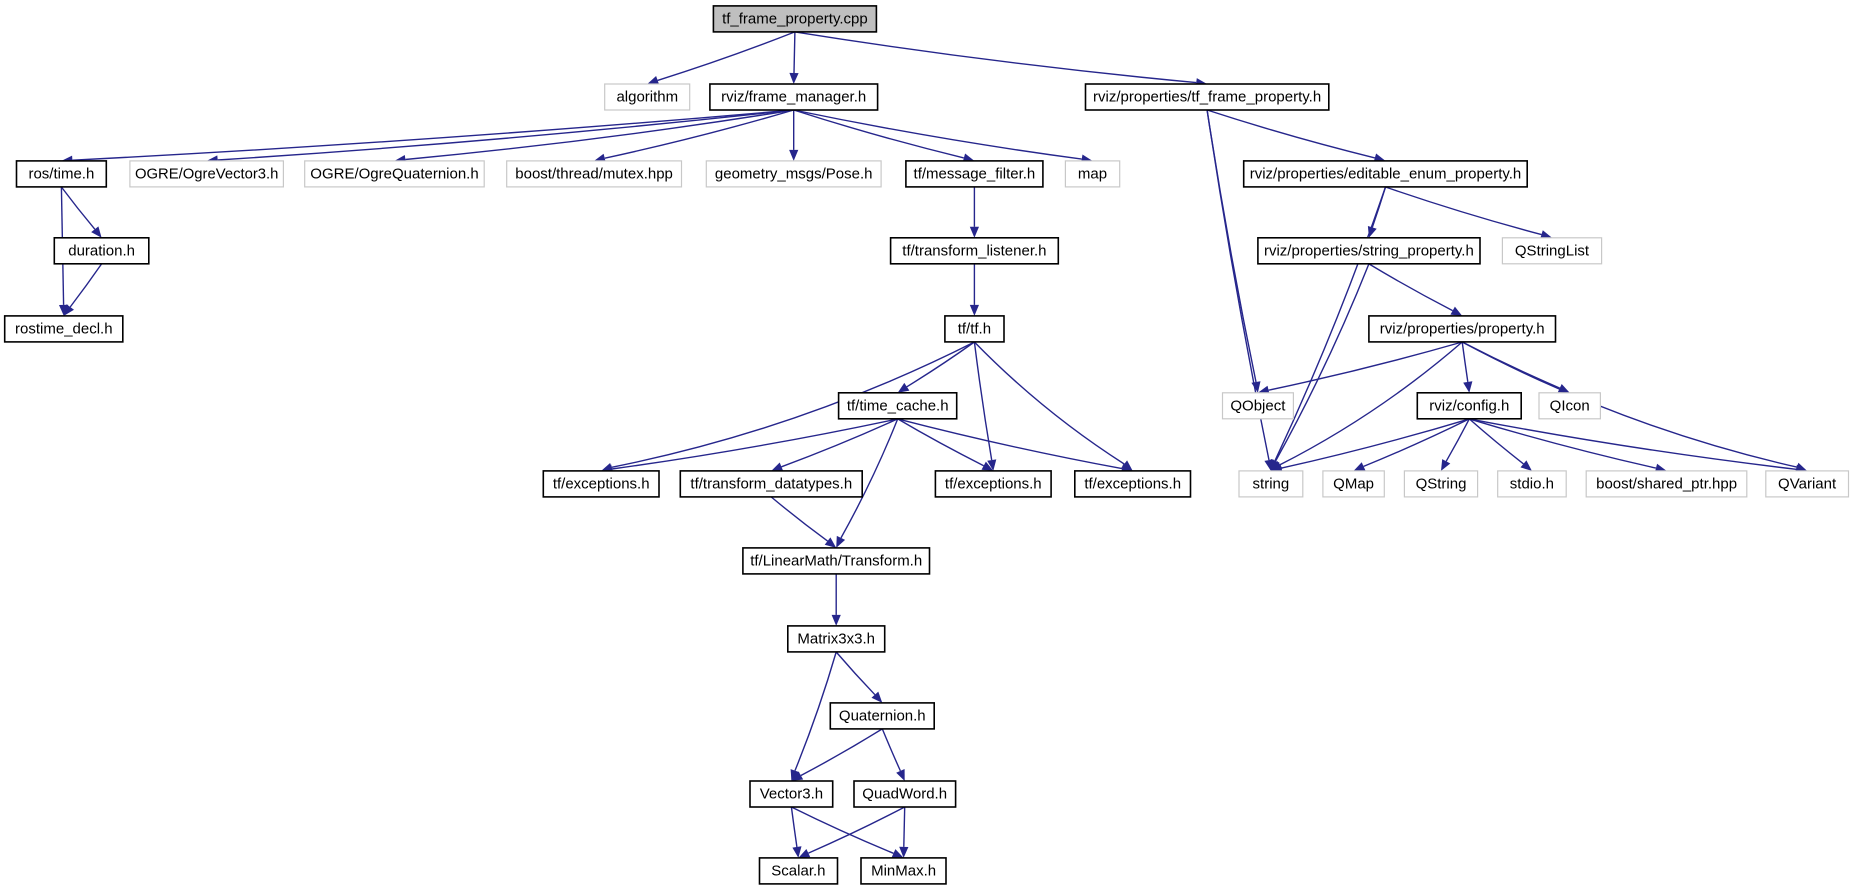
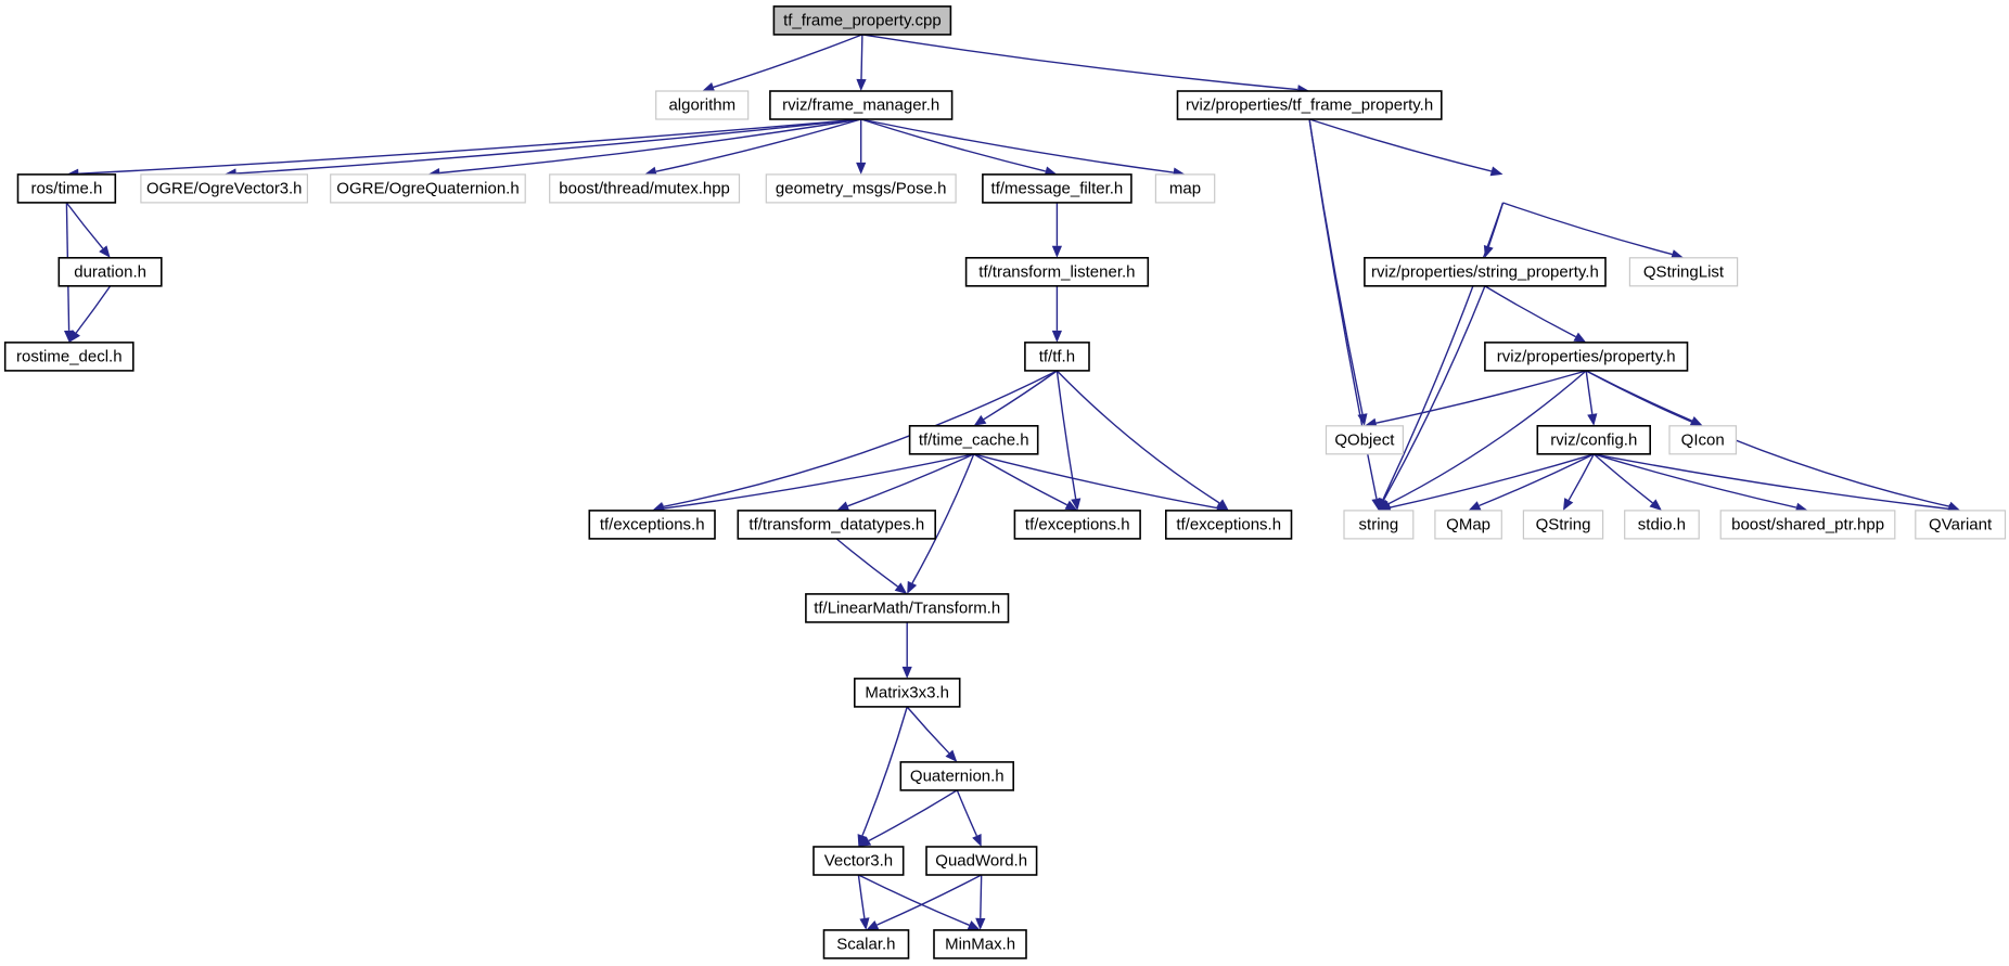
  tf_frame_property.cpp
  algorithm
  rviz/frame_manager.h
  rviz/properties/tf_frame_property.h
  ros/time.h
  OGRE/OgreVector3.h
  OGRE/OgreQuaternion.h
  boost/thread/mutex.hpp
  geometry_msgs/Pose.h
  tf/message_filter.h
  map
- rviz/properties/editable_enum_property.h
  duration.h
  tf/transform_listener.h
  rviz/properties/string_property.h
  QStringList
  rostime_decl.h
  tf/tf.h
  rviz/properties/property.h
  tf/time_cache.h
  QObject
  rviz/config.h
  QIcon
  tf/exceptions.h
  tf/transform_datatypes.h
  tf/exceptions.h
  tf/exceptions.h
  string
  QMap
  QString
  stdio.h
  boost/shared_ptr.hpp
  QVariant
  tf/LinearMath/Transform.h
  Matrix3x3.h
  Quaternion.h
  Vector3.h
  QuadWord.h
  Scalar.h
  MinMax.h
